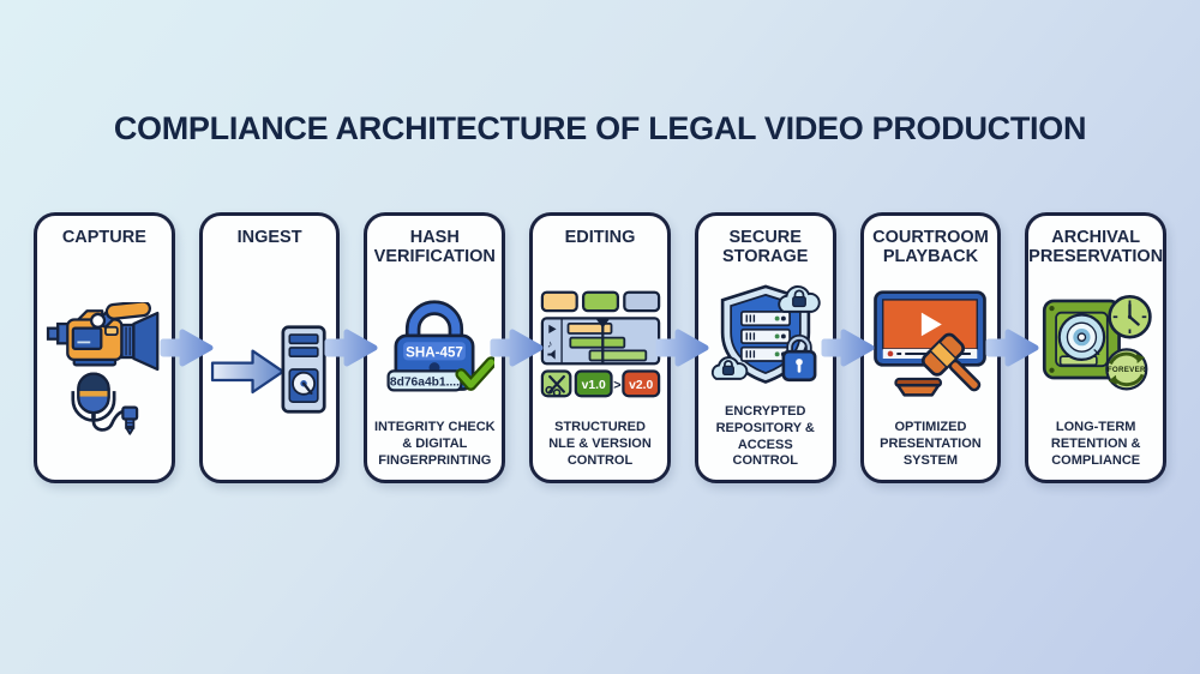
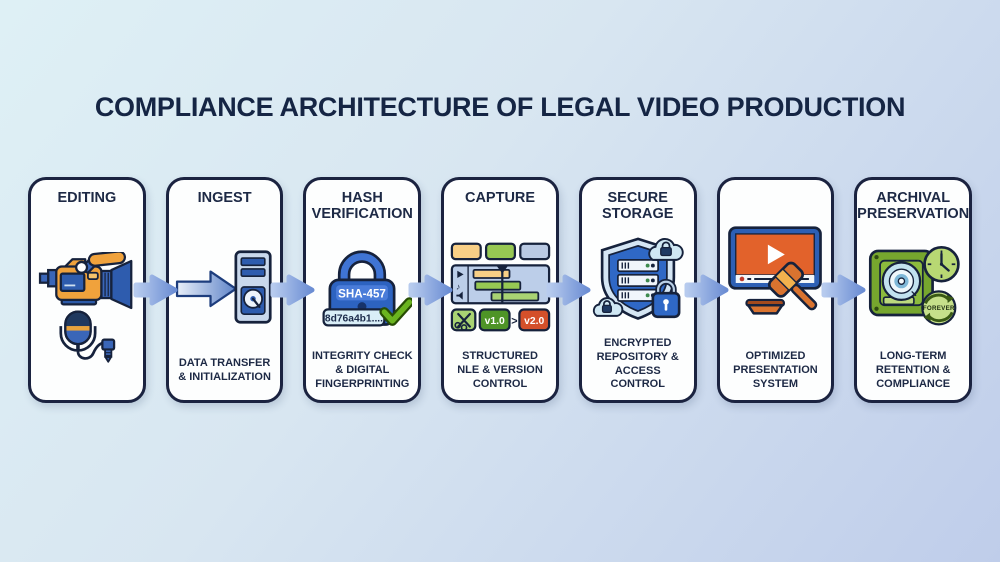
  COMPLIANCE ARCHITECTURE OF LEGAL VIDEO PRODUCTION
- CAPTURE
+ EDITING
  INGEST
+ DATA TRANSFER
+ & INITIALIZATION
  HASH
  VERIFICATION
  SHA-457
  8d76a4b1....
  INTEGRITY CHECK
  & DIGITAL
  FINGERPRINTING
- EDITING
+ CAPTURE
  ♪
  v1.0
  >
  v2.0
  STRUCTURED
  NLE & VERSION
  CONTROL
  SECURE
  STORAGE
  ENCRYPTED
  REPOSITORY &
  ACCESS CONTROL
- COURTROOM
- PLAYBACK
  OPTIMIZED
  PRESENTATION
  SYSTEM
  ARCHIVAL
  PRESERVATION
  LONG-TERM
  RETENTION &
  COMPLIANCE
